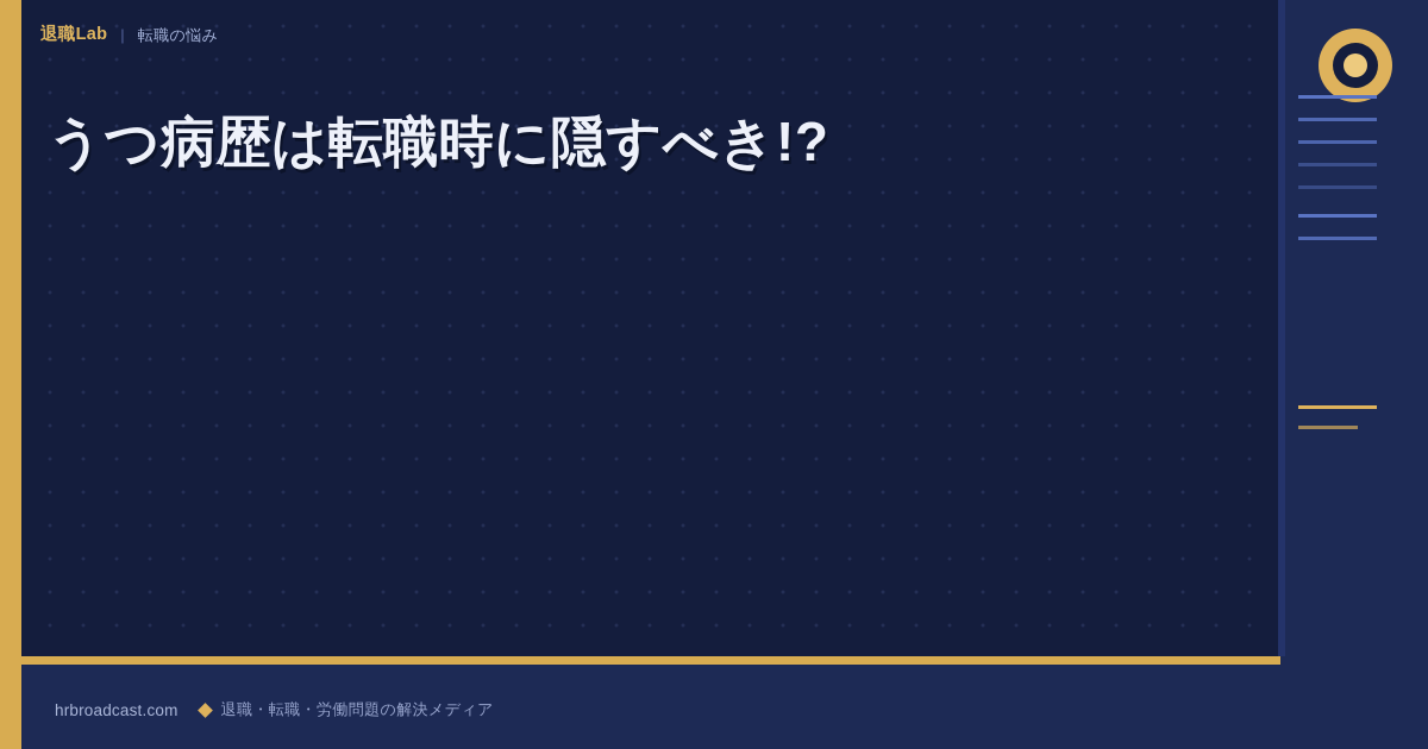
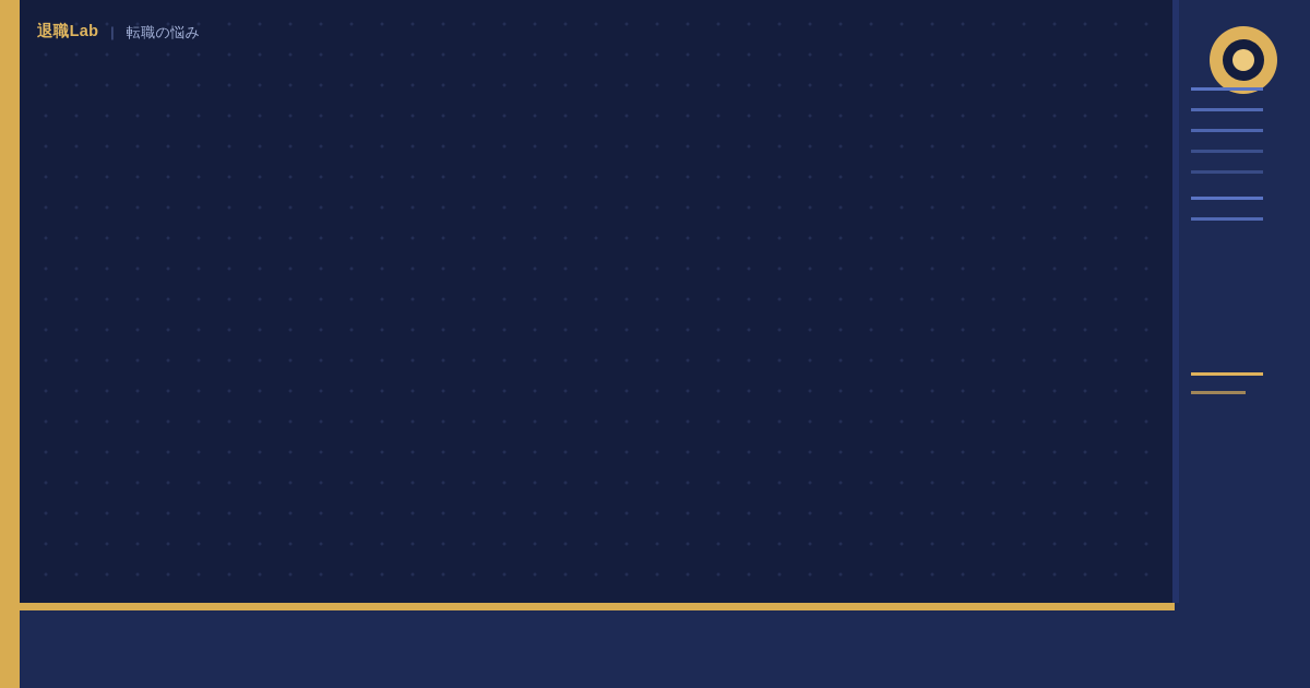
  退職Lab
  |
  転職の悩み
- うつ病歴は転職時に隠すべき!?
- hrbroadcast.com
- 退職・転職・労働問題の解決メディア
